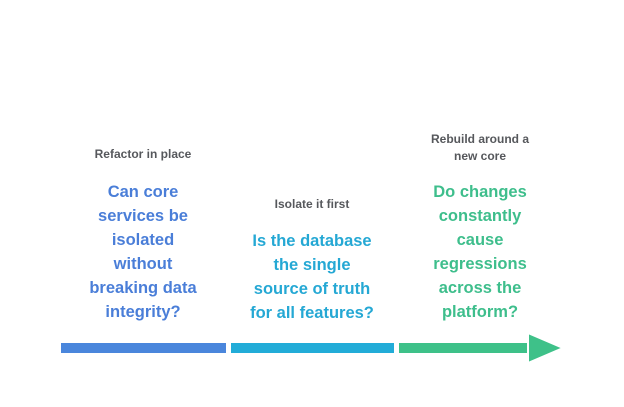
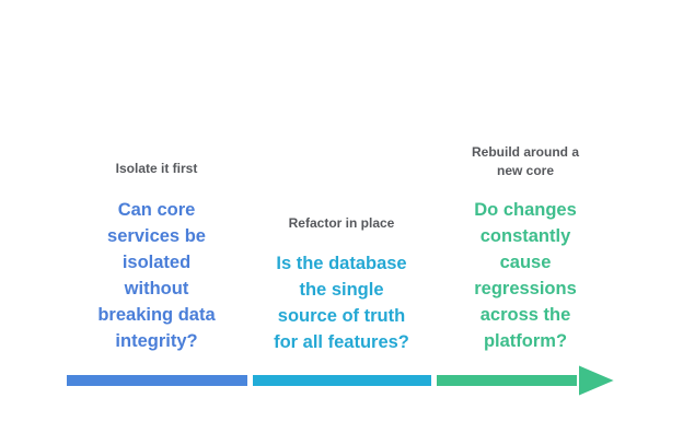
- Refactor in place
+ Isolate it first
  Can core
  services be
  isolated
  without
  breaking data
  integrity?
- Isolate it first
+ Refactor in place
  Is the database
  the single
  source of truth
  for all features?
  Rebuild around a
  new core
  Do changes
  constantly
  cause
  regressions
  across the
  platform?
